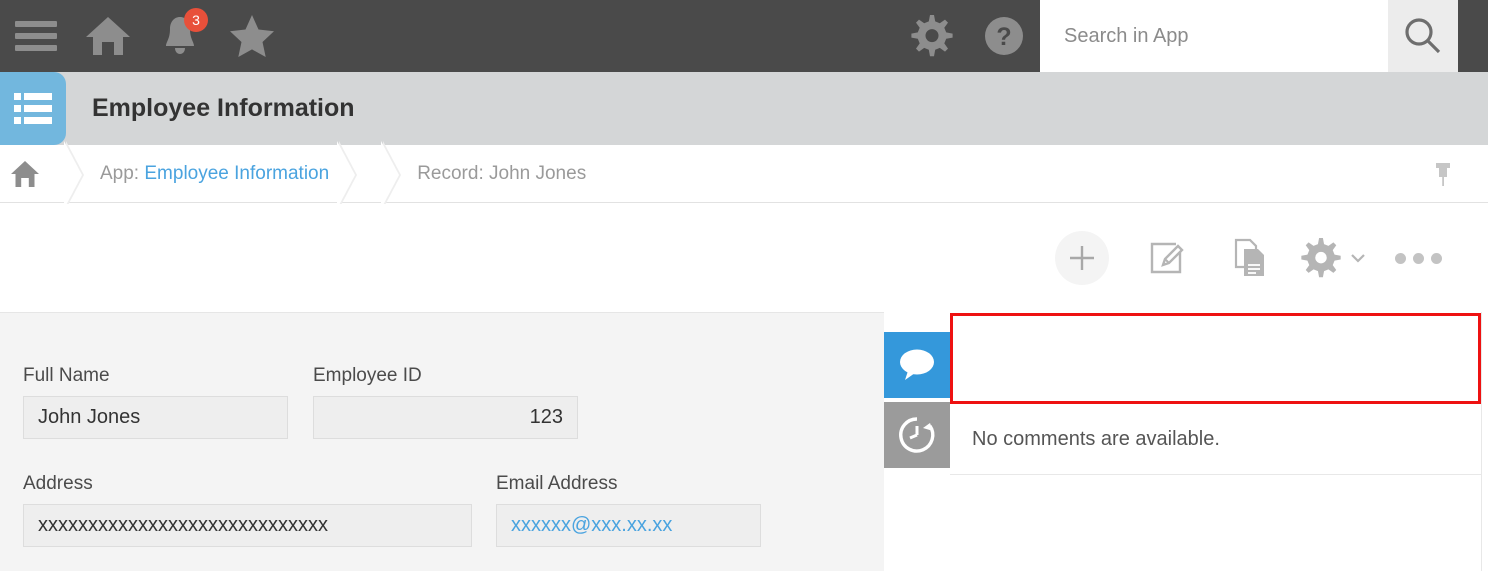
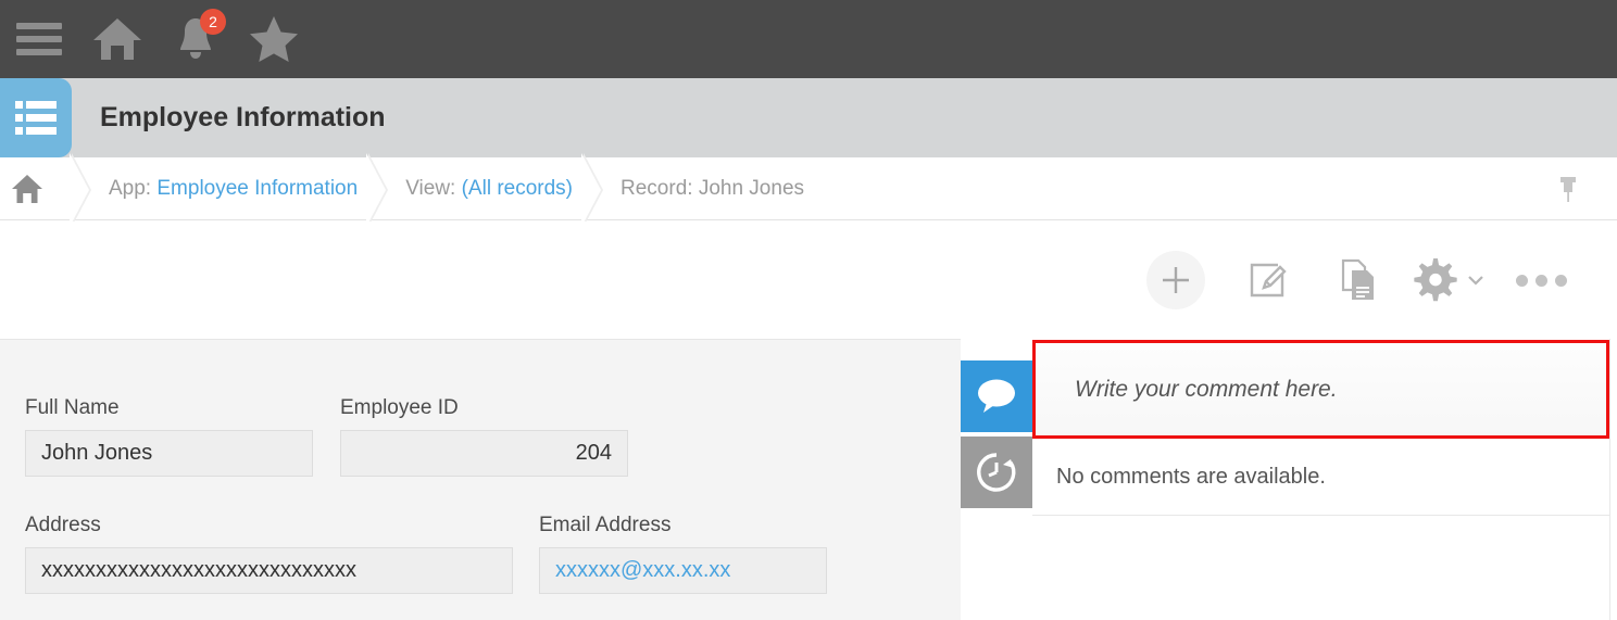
- 3
+ 2
- ?
- Search in App
  Employee Information
  App:
  Employee Information
+ View:
+ (All records)
  Record:
  John Jones
  Full Name
  John Jones
  Employee ID
- 123
+ 204
  Address
  xxxxxxxxxxxxxxxxxxxxxxxxxxxxx
  Email Address
  xxxxxx@xxx.xx.xx
+ Write your comment here.
  No comments are available.
